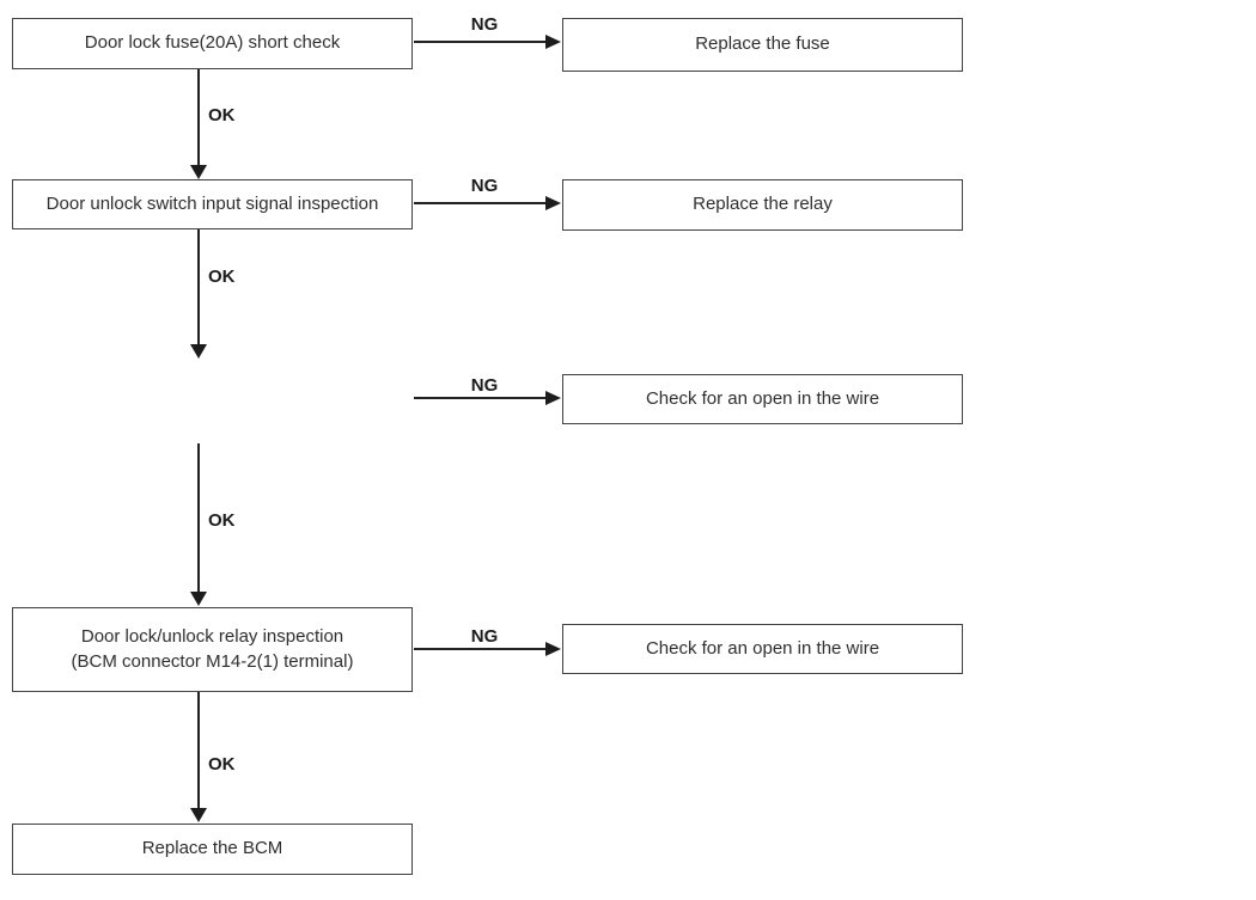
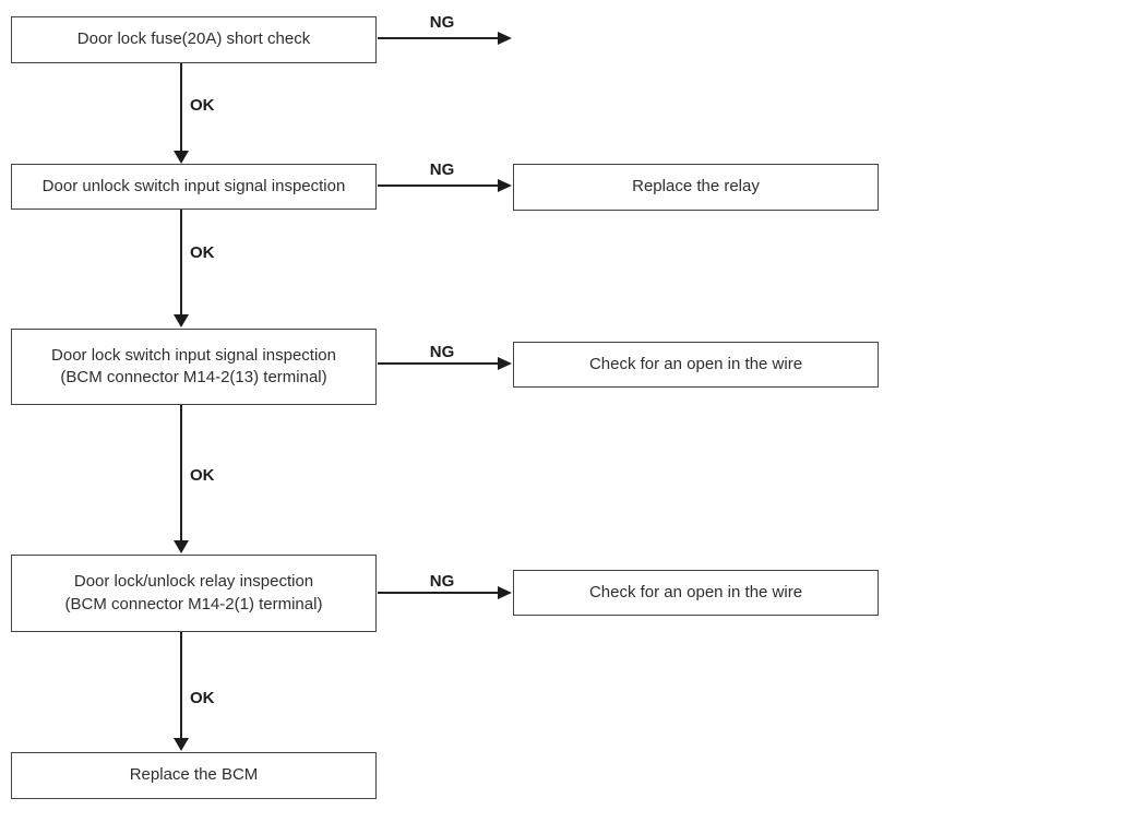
  Door lock fuse(20A) short check
  NG
- Replace the fuse
  OK
  Door unlock switch input signal inspection
  NG
  Replace the relay
  OK
+ Door lock switch input signal inspection
+ (BCM connector M14-2(13) terminal)
  NG
  Check for an open in the wire
  OK
  Door lock/unlock relay inspection
  (BCM connector M14-2(1) terminal)
  NG
  Check for an open in the wire
  OK
  Replace the BCM
